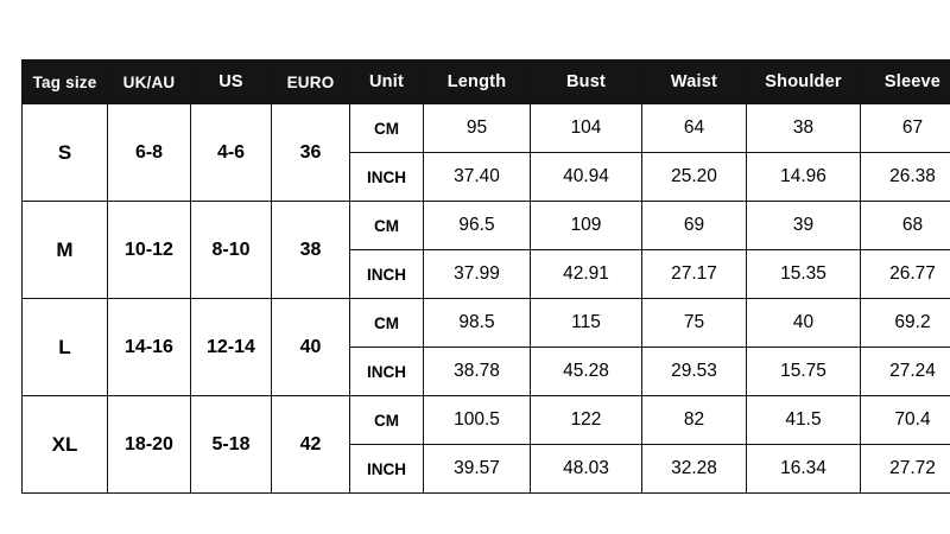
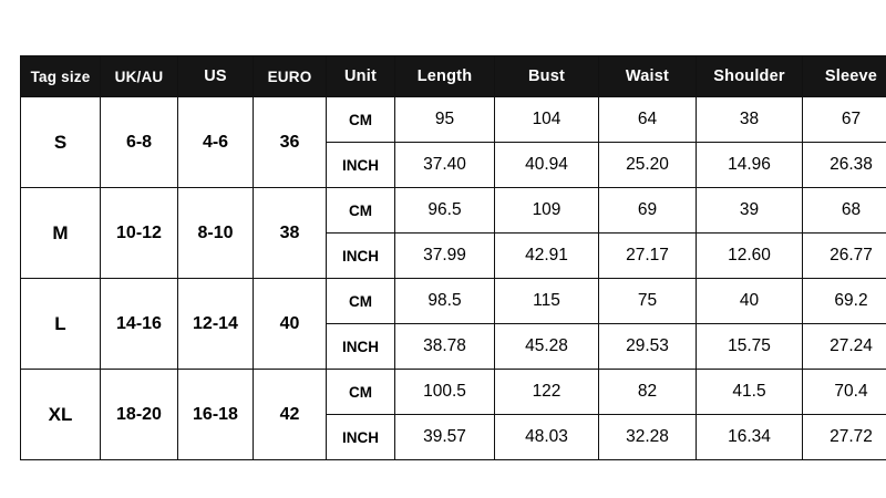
  Tag size	UK/AU	US	EURO	Unit	Length	Bust	Waist	Shoulder	Sleeve
  S	6-8	4-6	36	CM	95	104	64	38	67
  INCH	37.40	40.94	25.20	14.96	26.38
  M	10-12	8-10	38	CM	96.5	109	69	39	68
- INCH	37.99	42.91	27.17	15.35	26.77
+ INCH	37.99	42.91	27.17	12.60	26.77
  L	14-16	12-14	40	CM	98.5	115	75	40	69.2
  INCH	38.78	45.28	29.53	15.75	27.24
- XL	18-20	5-18	42	CM	100.5	122	82	41.5	70.4
+ XL	18-20	16-18	42	CM	100.5	122	82	41.5	70.4
  INCH	39.57	48.03	32.28	16.34	27.72
